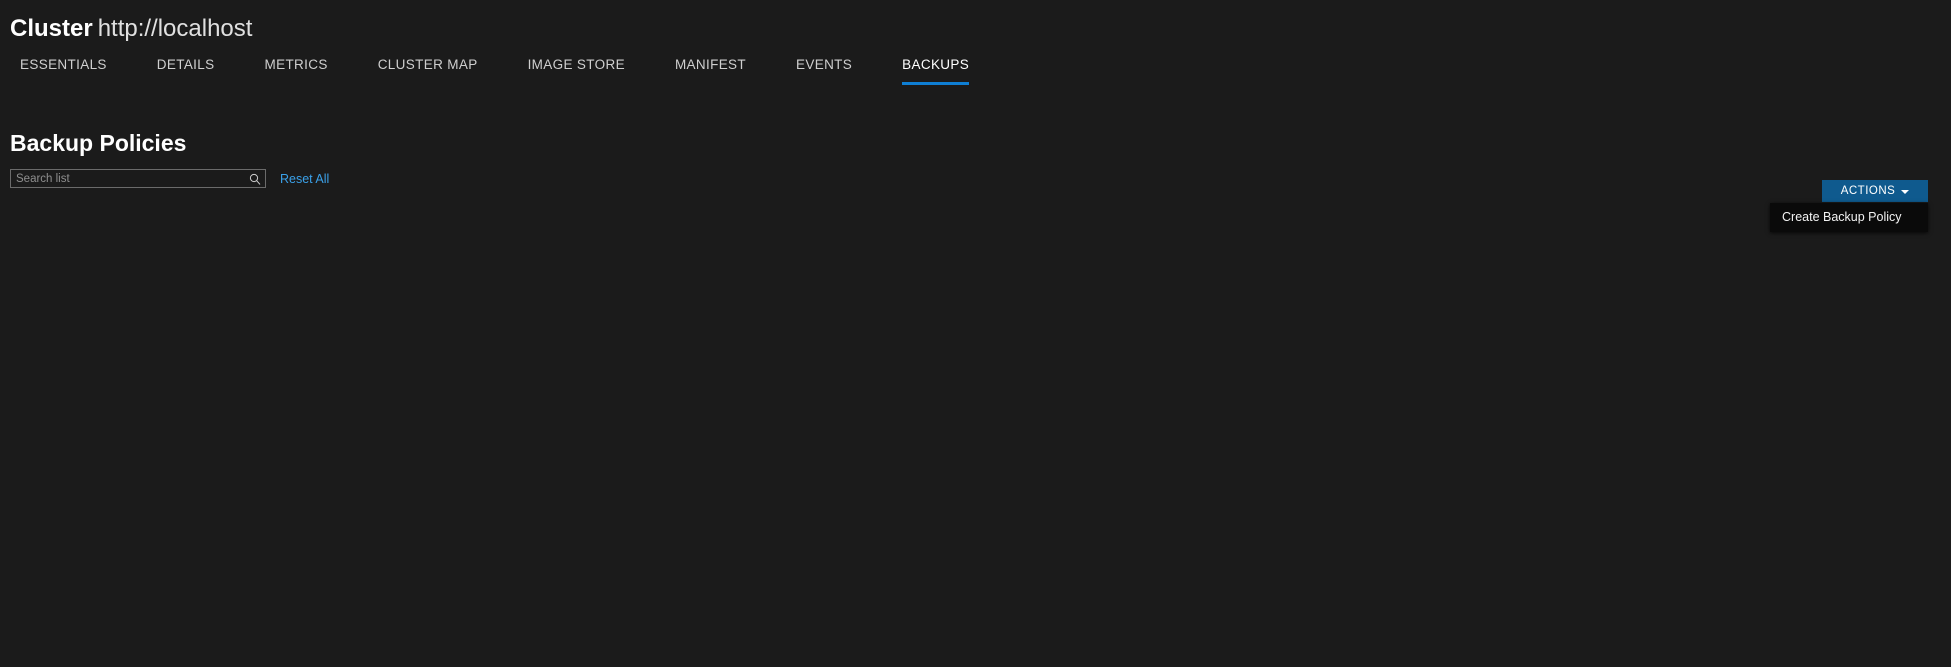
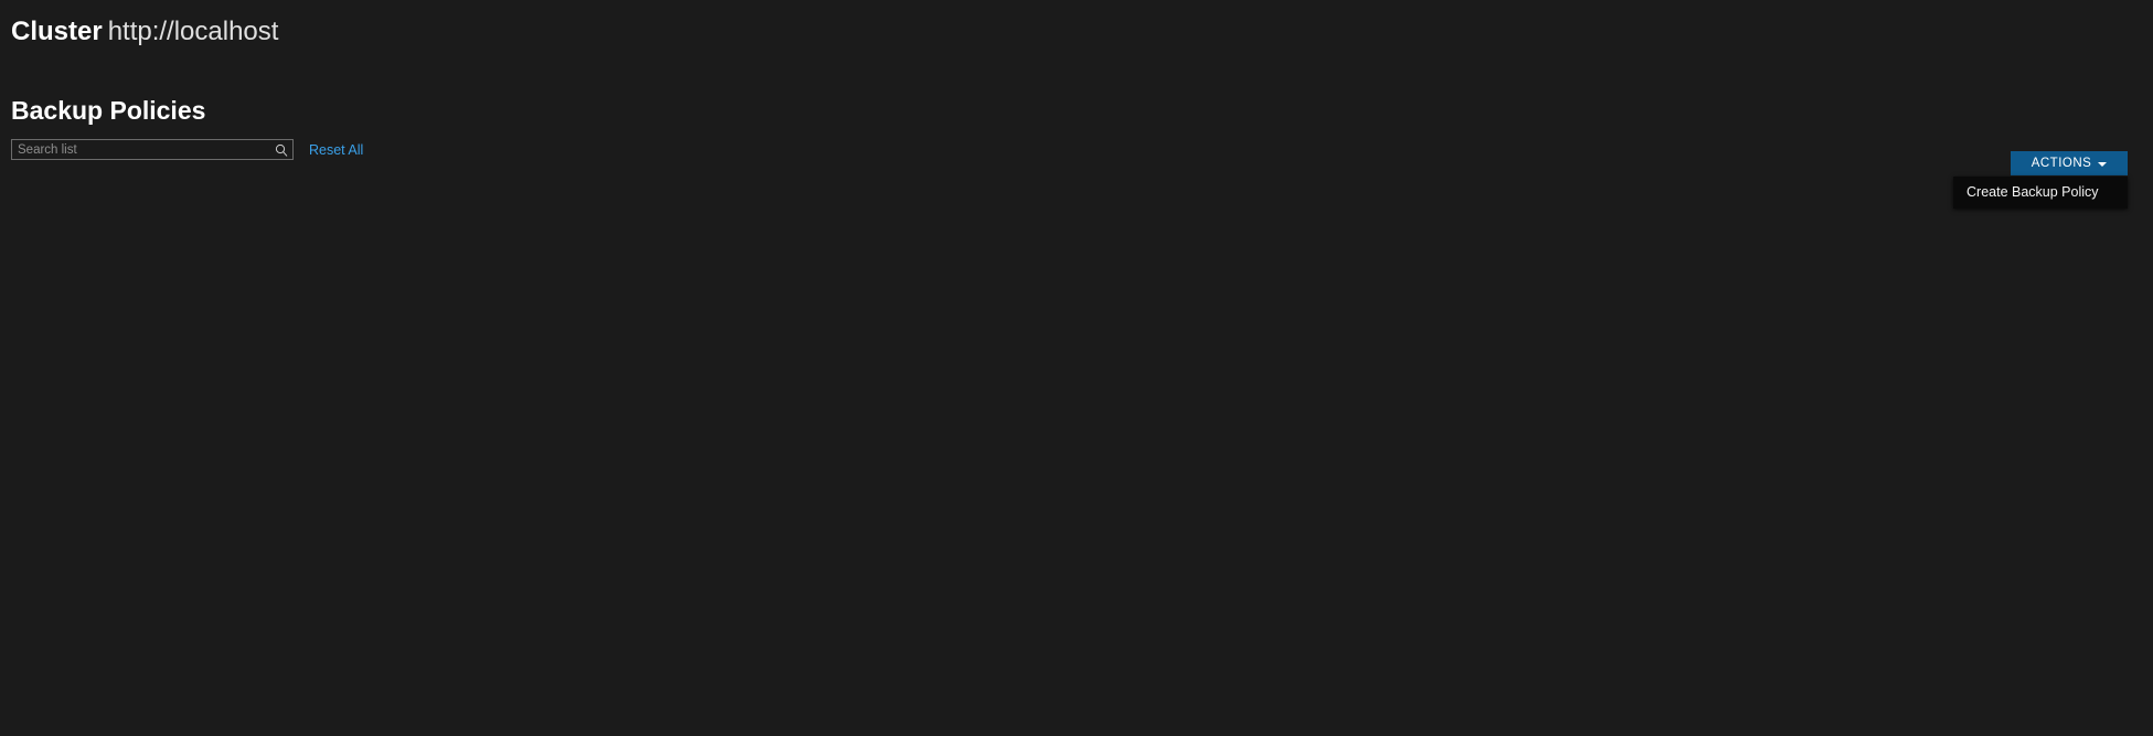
  Cluster http://localhost
- ESSENTIALS
- DETAILS
- METRICS
- CLUSTER MAP
- IMAGE STORE
- MANIFEST
- EVENTS
- BACKUPS
  ACTIONS
  Create Backup Policy
  Backup Policies
  Search list
  Reset All
